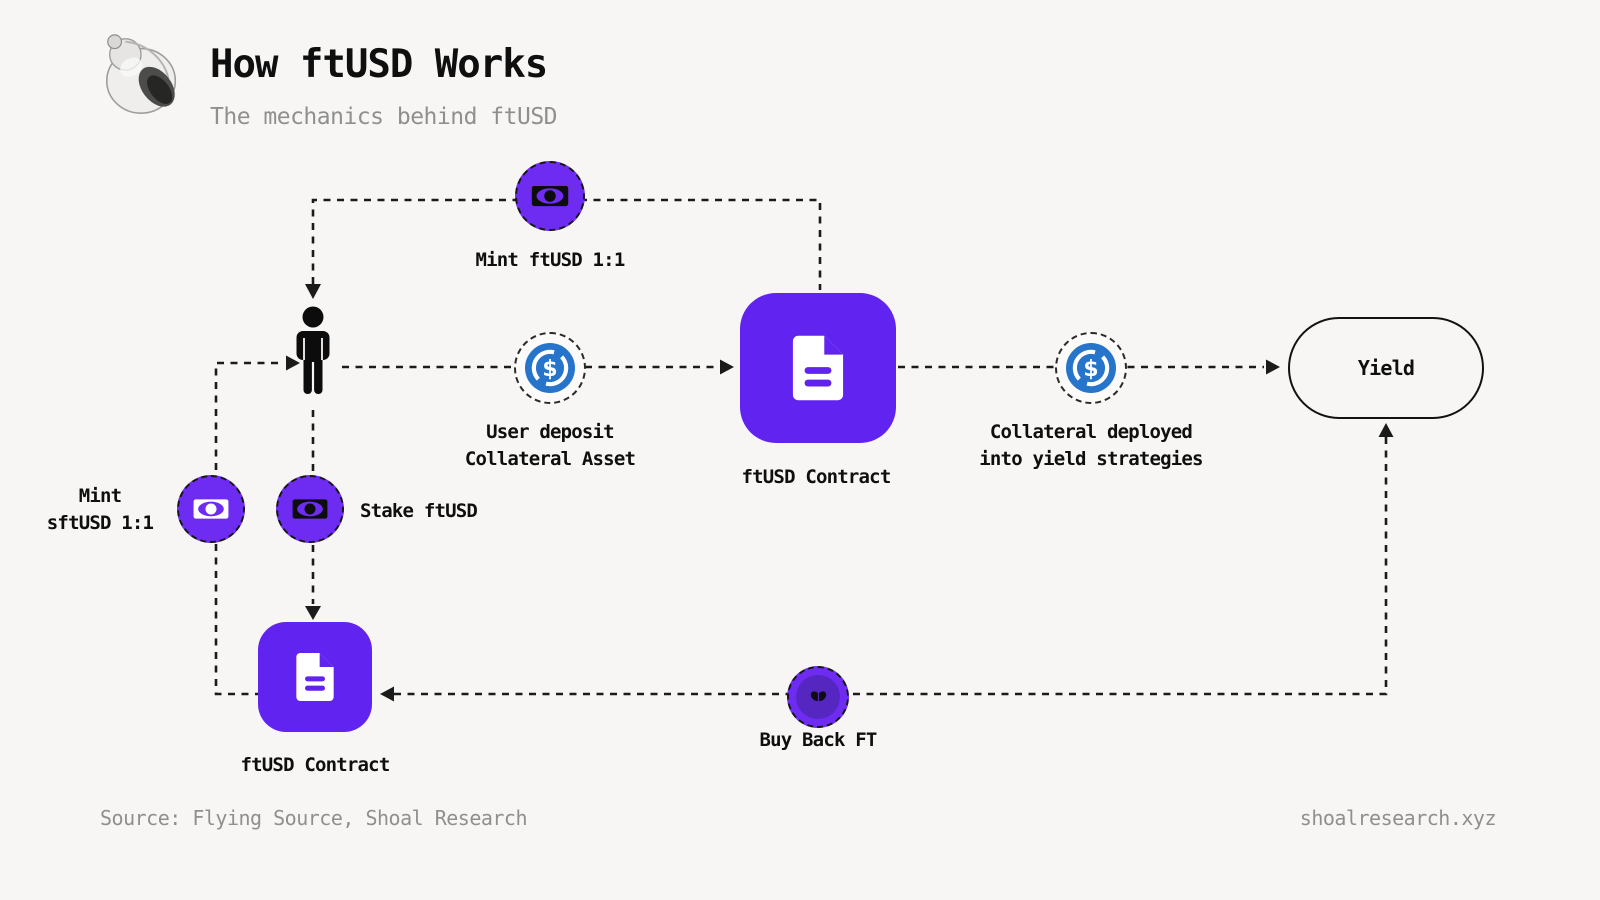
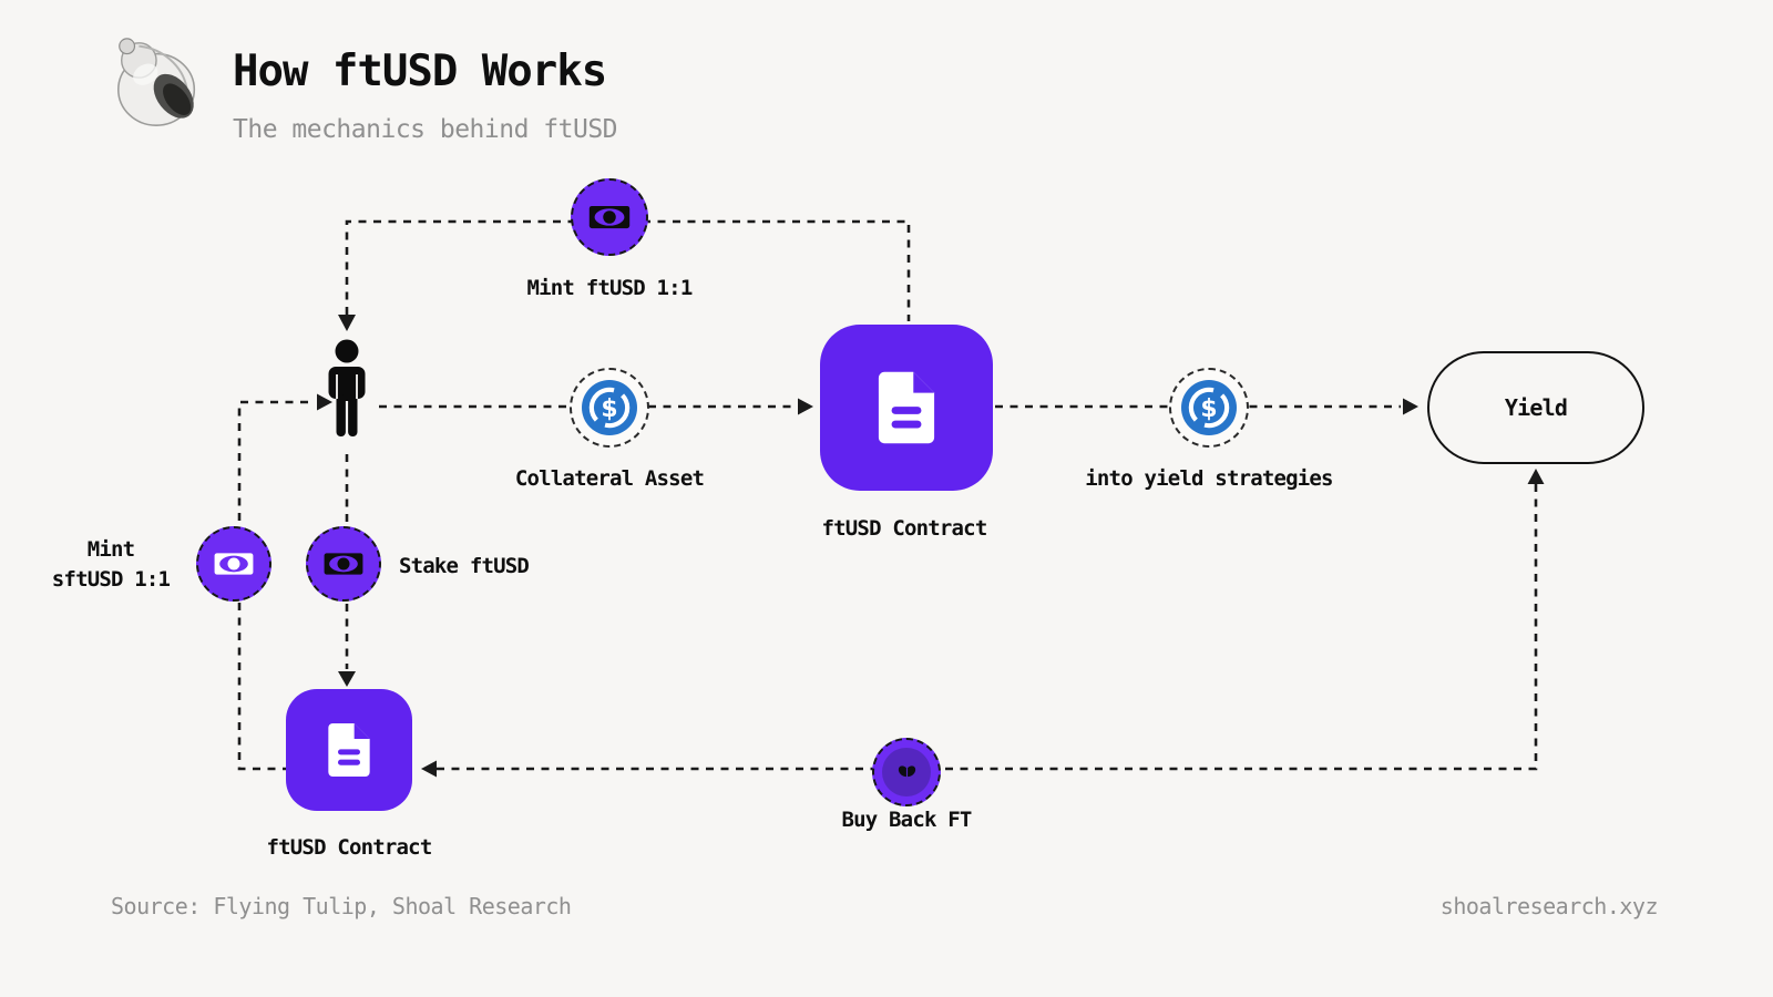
  How ftUSD Works
  The mechanics behind ftUSD
  Mint ftUSD 1:1
  $
- User deposit
  Collateral Asset
  ftUSD Contract
  $
- Collateral deployed
  into yield strategies
  Yield
  Mint
  sftUSD 1:1
  Stake ftUSD
  ftUSD Contract
  Buy Back FT
- Source: Flying Source, Shoal Research
+ Source: Flying Tulip, Shoal Research
  shoalresearch.xyz
